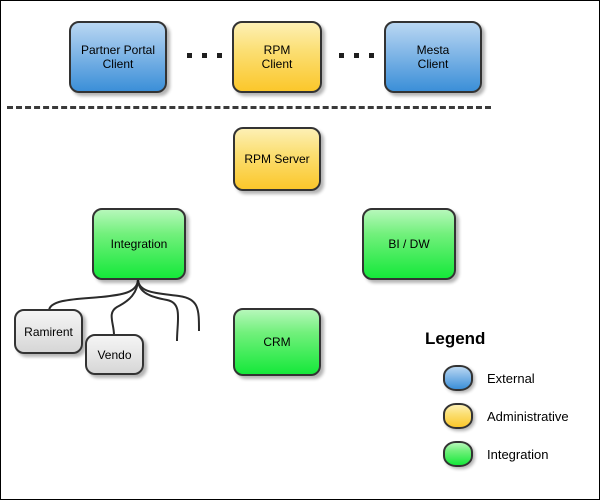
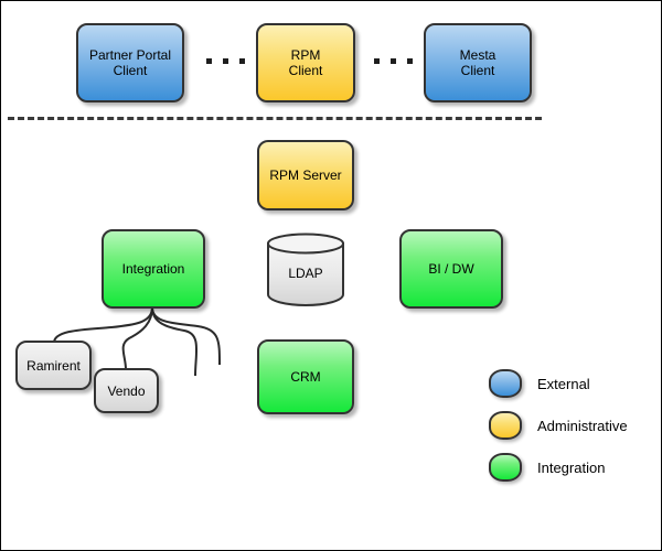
  Partner Portal
  Client
  RPM
  Client
  Mesta
  Client
  RPM Server
  Integration
+ LDAP
  BI / DW
  CRM
  Ramirent
  Vendo
- Legend
  External
  Administrative
  Integration
